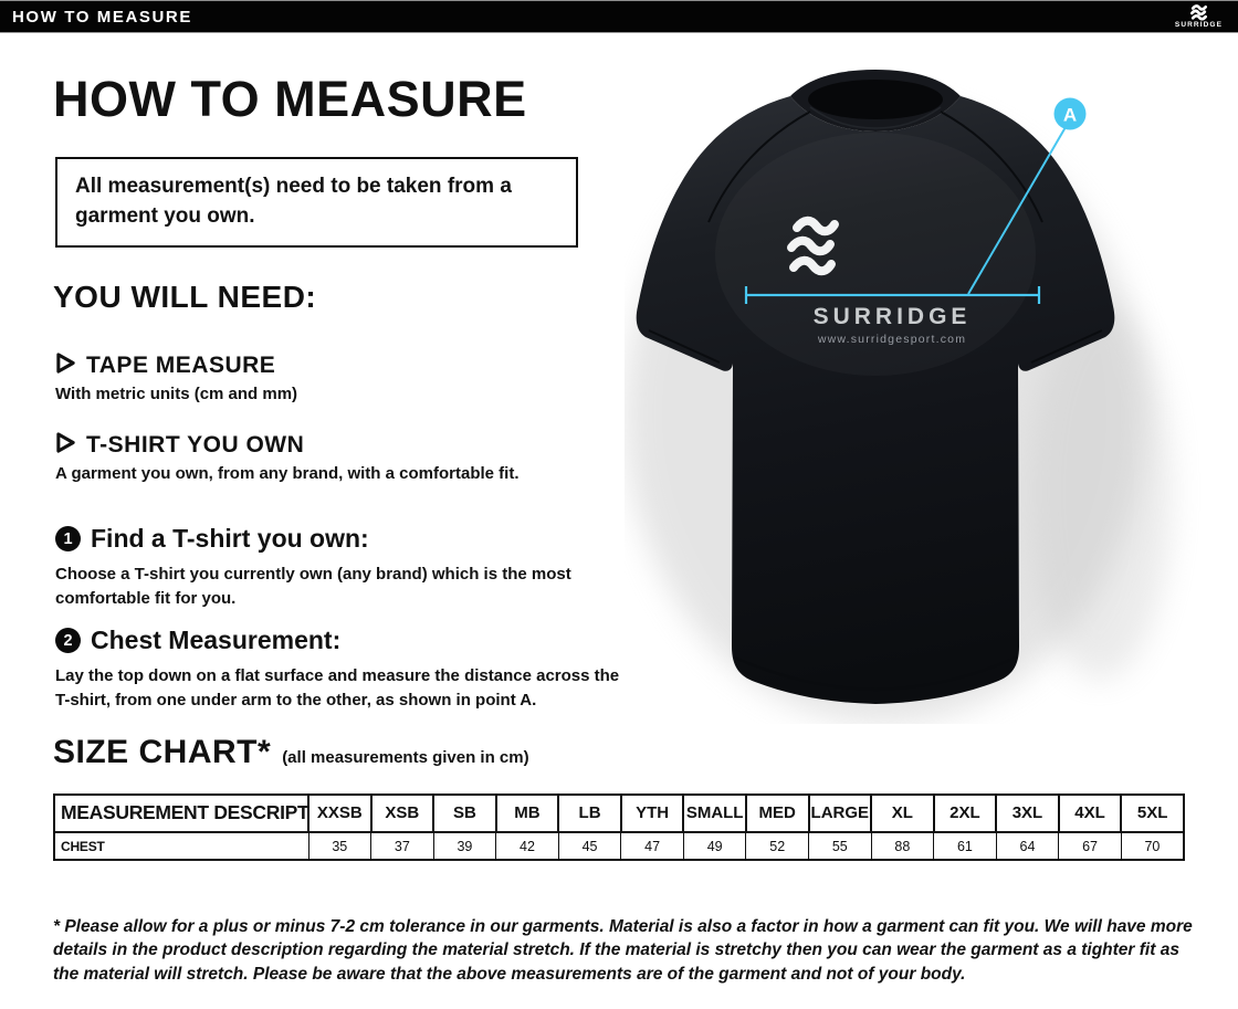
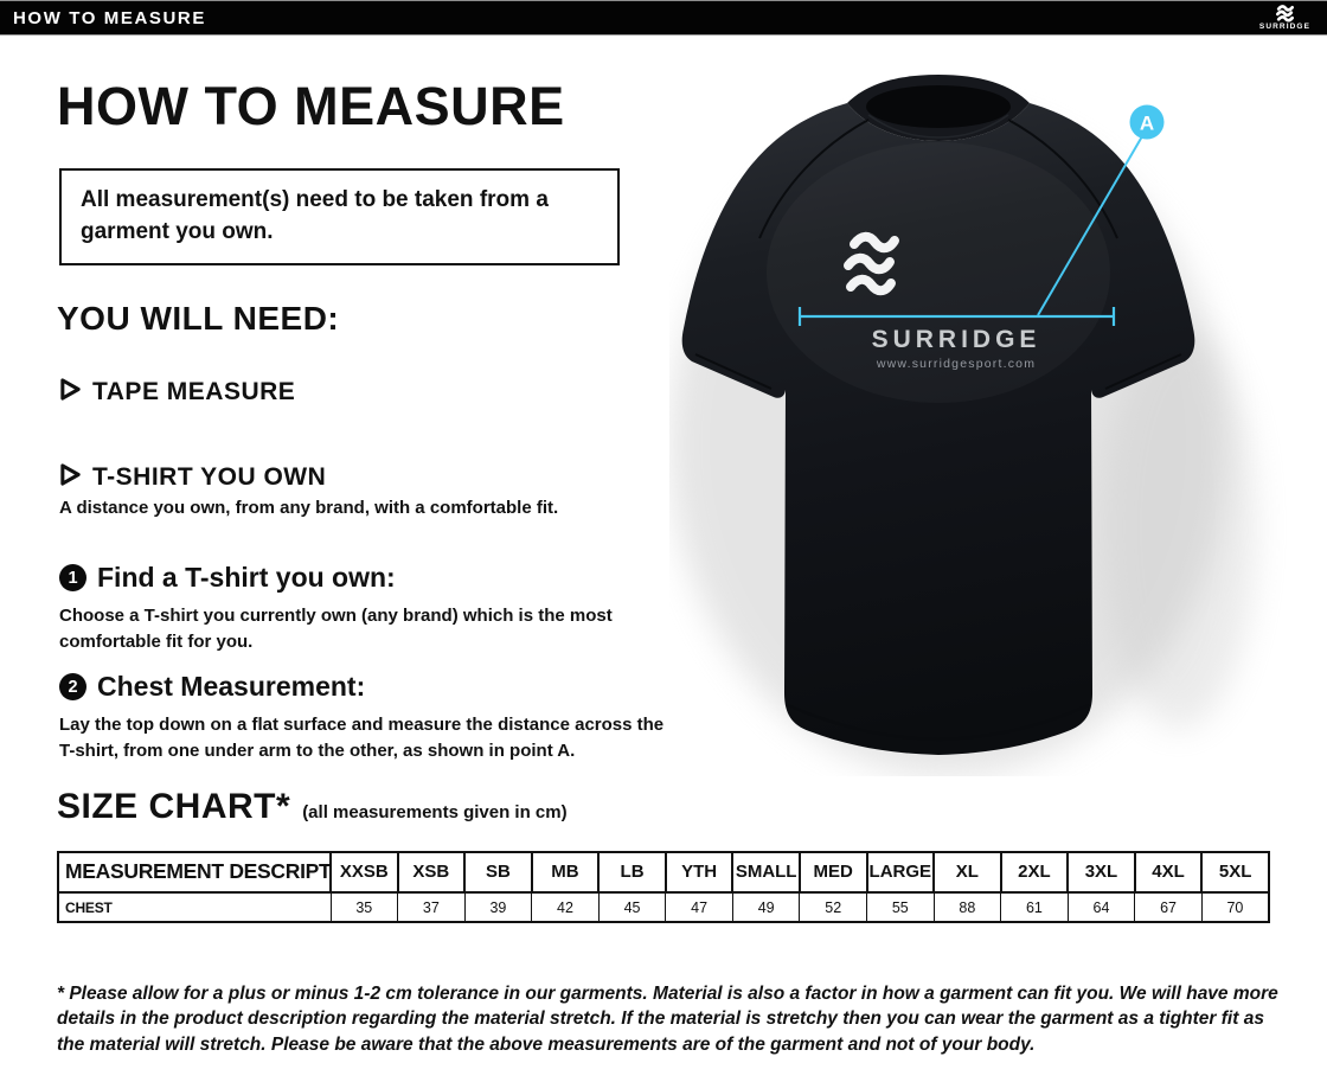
  HOW TO MEASURE
  HOW TO MEASURE
  All measurement(s) need to be taken from a garment you own.
  YOU WILL NEED:
  TAPE MEASURE
- With metric units (cm and mm)
  T-SHIRT YOU OWN
- A garment you own, from any brand, with a comfortable fit.
+ A distance you own, from any brand, with a comfortable fit.
  1
  Find a T-shirt you own:
  Choose a T-shirt you currently own (any brand) which is the most comfortable fit for you.
  2
  Chest Measurement:
  Lay the top down on a flat surface and measure the distance across the T-shirt, from one under arm to the other, as shown in point A.
  SIZE CHART*
  (all measurements given in cm)
  MEASUREMENT DESCRIPT	XXSB	XSB	SB	MB	LB	YTH	SMALL	MED	LARGE	XL	2XL	3XL	4XL	5XL
  CHEST	35	37	39	42	45	47	49	52	55	88	61	64	67	70
- * Please allow for a plus or minus 7-2 cm tolerance in our garments. Material is also a factor in how a garment can fit you. We will have more details in the product description regarding the material stretch. If the material is stretchy then you can wear the garment as a tighter fit as the material will stretch. Please be aware that the above measurements are of the garment and not of your body.
+ * Please allow for a plus or minus 1-2 cm tolerance in our garments. Material is also a factor in how a garment can fit you. We will have more details in the product description regarding the material stretch. If the material is stretchy then you can wear the garment as a tighter fit as the material will stretch. Please be aware that the above measurements are of the garment and not of your body.
  SURRIDGE
  www.surridgesport.com
  A
